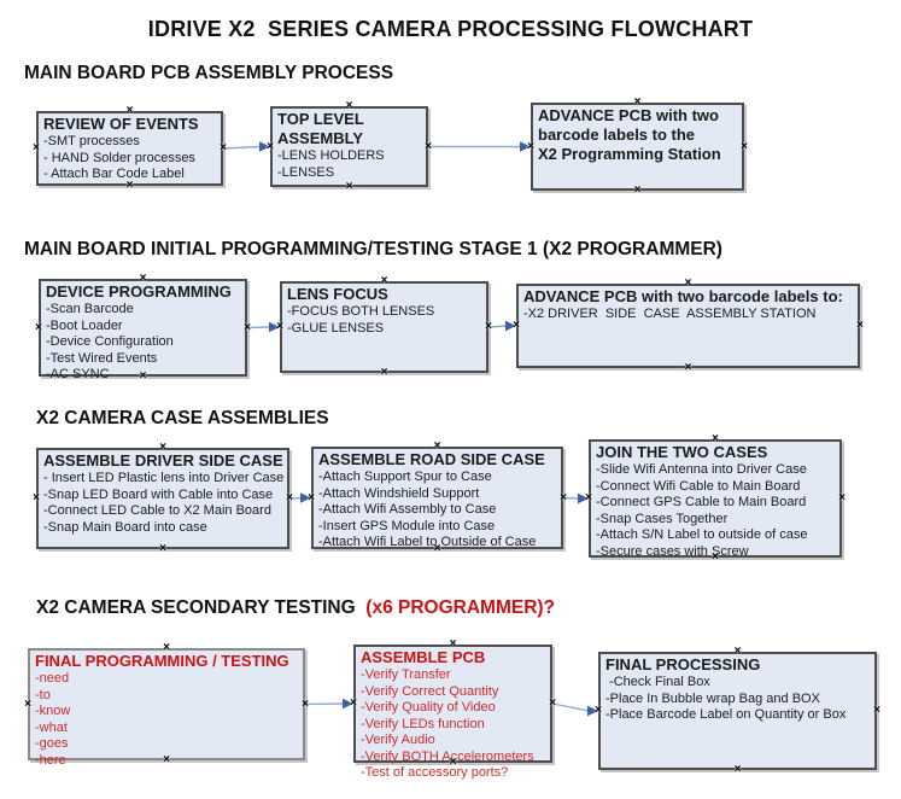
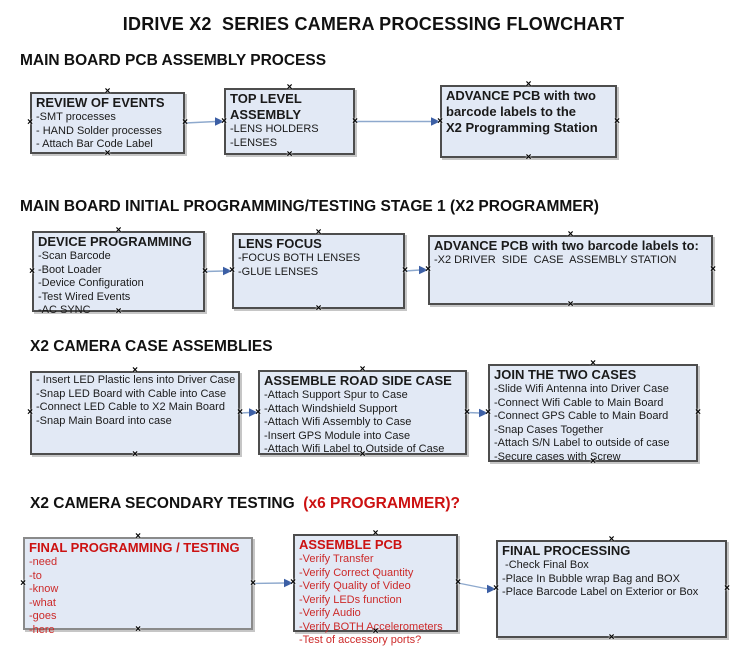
  IDRIVE X2 SERIES CAMERA PROCESSING FLOWCHART
  MAIN BOARD PCB ASSEMBLY PROCESS
  REVIEW OF EVENTS
  -SMT processes
  - HAND Solder processes
  - Attach Bar Code Label
  ×
  ×
  ×
  ×
  TOP LEVEL ASSEMBLY
  -LENS HOLDERS
  -LENSES
  ×
  ×
  ×
  ×
  ADVANCE PCB with two
  barcode labels to the
  X2 Programming Station
  ×
  ×
  ×
  ×
  MAIN BOARD INITIAL PROGRAMMING/TESTING STAGE 1 (X2 PROGRAMMER)
  DEVICE PROGRAMMING
  -Scan Barcode
  -Boot Loader
  -Device Configuration
  -Test Wired Events
  -AC SYNC
  ×
  ×
  ×
  ×
  LENS FOCUS
  -FOCUS BOTH LENSES
  -GLUE LENSES
  ×
  ×
  ×
  ×
  ADVANCE PCB with two barcode labels to:
  -X2 DRIVER SIDE CASE ASSEMBLY STATION
  ×
  ×
  ×
  ×
  X2 CAMERA CASE ASSEMBLIES
- ASSEMBLE DRIVER SIDE CASE
  - Insert LED Plastic lens into Driver Case
  -Snap LED Board with Cable into Case
  -Connect LED Cable to X2 Main Board
  -Snap Main Board into case
  ×
  ×
  ×
  ×
  ASSEMBLE ROAD SIDE CASE
  -Attach Support Spur to Case
  -Attach Windshield Support
  -Attach Wifi Assembly to Case
  -Insert GPS Module into Case
  -Attach Wifi Label to Outside of Case
  ×
  ×
  ×
  ×
  JOIN THE TWO CASES
  -Slide Wifi Antenna into Driver Case
  -Connect Wifi Cable to Main Board
  -Connect GPS Cable to Main Board
  -Snap Cases Together
  -Attach S/N Label to outside of case
  -Secure cases with Screw
  ×
  ×
  ×
  ×
  X2 CAMERA SECONDARY TESTING (x6 PROGRAMMER)?
  FINAL PROGRAMMING / TESTING
  -need
  -to
  -know
  -what
  -goes
  -here
  ×
  ×
  ×
  ×
  ASSEMBLE PCB
  -Verify Transfer
  -Verify Correct Quantity
  -Verify Quality of Video
  -Verify LEDs function
  -Verify Audio
  -Verify BOTH Accelerometers
  -Test of accessory ports?
  ×
  ×
  ×
  ×
  FINAL PROCESSING
  -Check Final Box
  -Place In Bubble wrap Bag and BOX
- -Place Barcode Label on Quantity or Box
+ -Place Barcode Label on Exterior or Box
  ×
  ×
  ×
  ×
